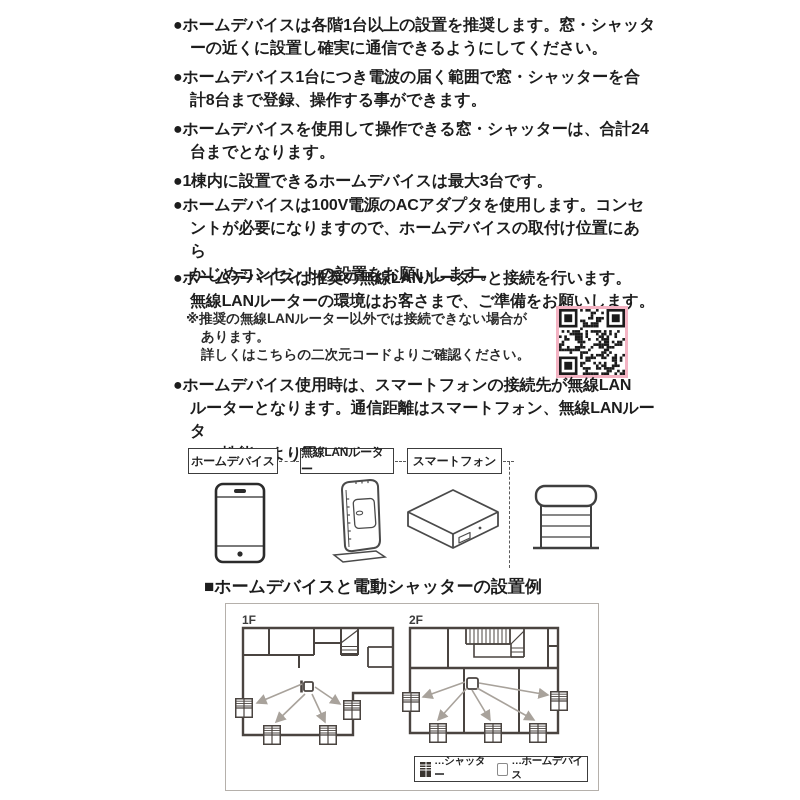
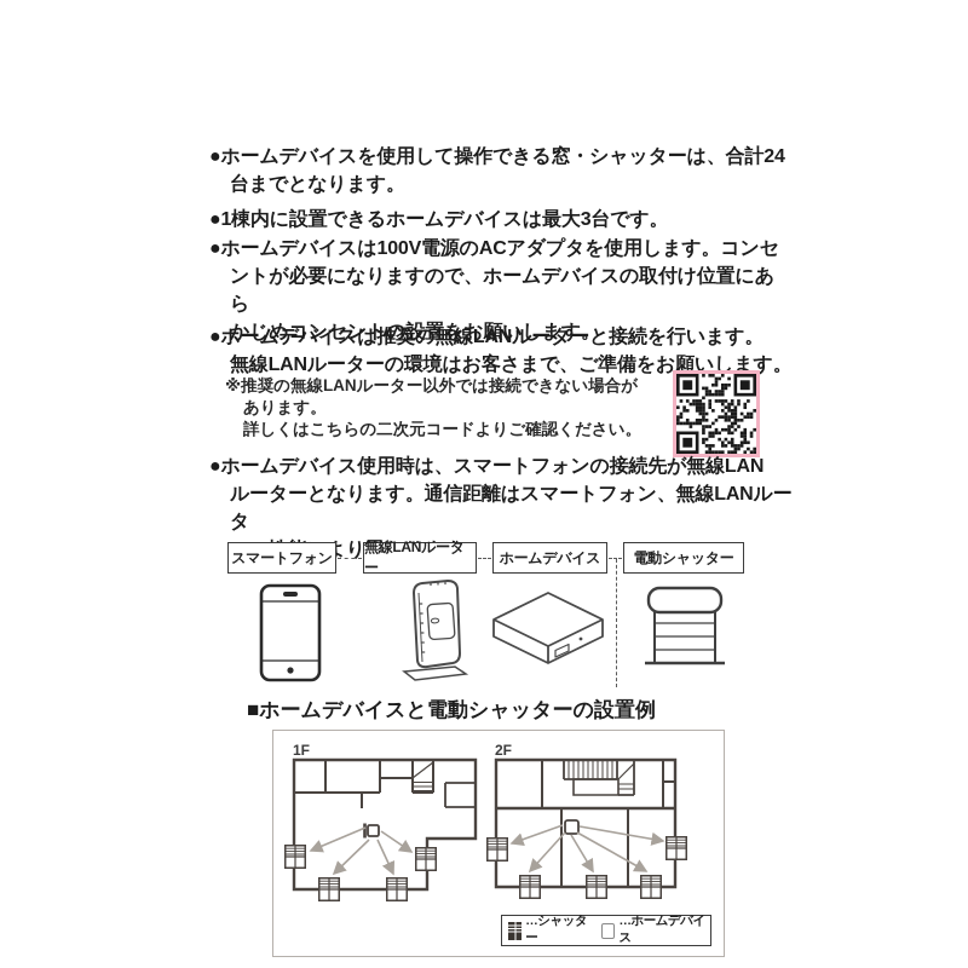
- ホームデバイスは各階1台以上の設置を推奨します。窓・シャッタ
- ーの近くに設置し確実に通信できるようにしてください。
- ホームデバイス1台につき電波の届く範囲で窓・シャッターを合
- 計8台まで登録、操作する事ができます。
  ホームデバイスを使用して操作できる窓・シャッターは、合計24
  台までとなります。
  1棟内に設置できるホームデバイスは最大3台です。
  ホームデバイスは100V電源のACアダプタを使用します。コンセ
  ントが必要になりますので、ホームデバイスの取付け位置にあら
  かじめコンセントの設置をお願いします。
  ホームデバイスは推奨の無線LANルーターと接続を行います。
  無線LANルーターの環境はお客さまで、ご準備をお願いします。
  ※推奨の無線LANルーター以外では接続できない場合が
  あります。
  詳しくはこちらの二次元コードよりご確認ください。
  ホームデバイス使用時は、スマートフォンの接続先が無線LAN
  ルーターとなります。通信距離はスマートフォン、無線LANルータ
- ホームデバイス
+ スマートフォン
  無線LANルーター
- スマートフォン
+ ホームデバイス
+ 電動シャッター
  ■ホームデバイスと電動シャッターの設置例
  1F
  2F
  …シャッター
  …ホームデバイス
